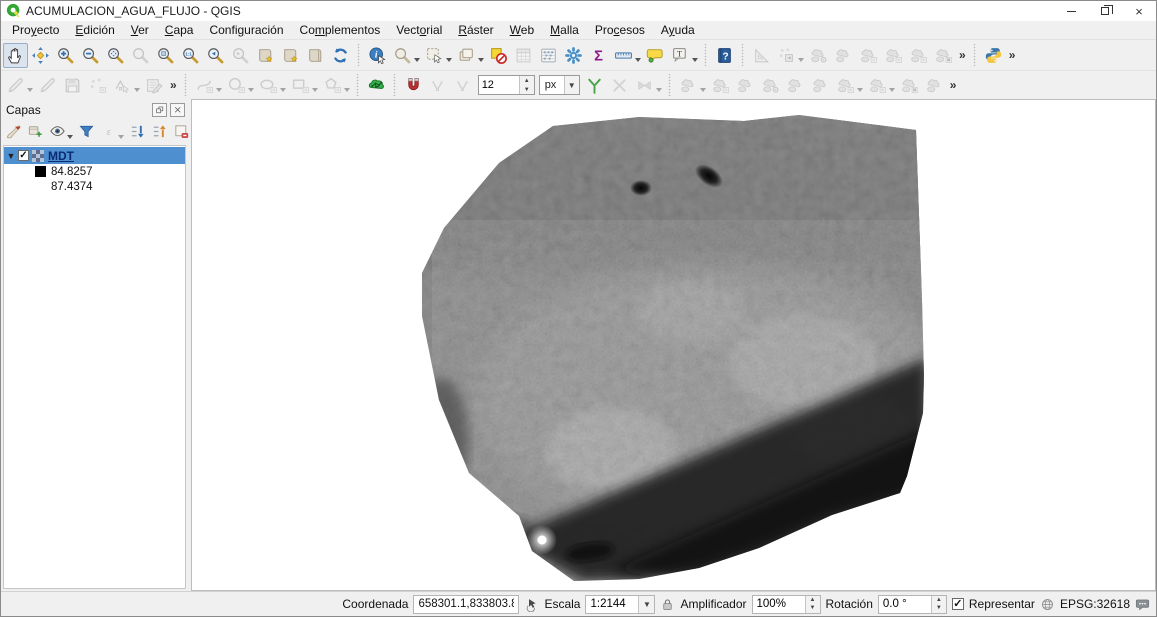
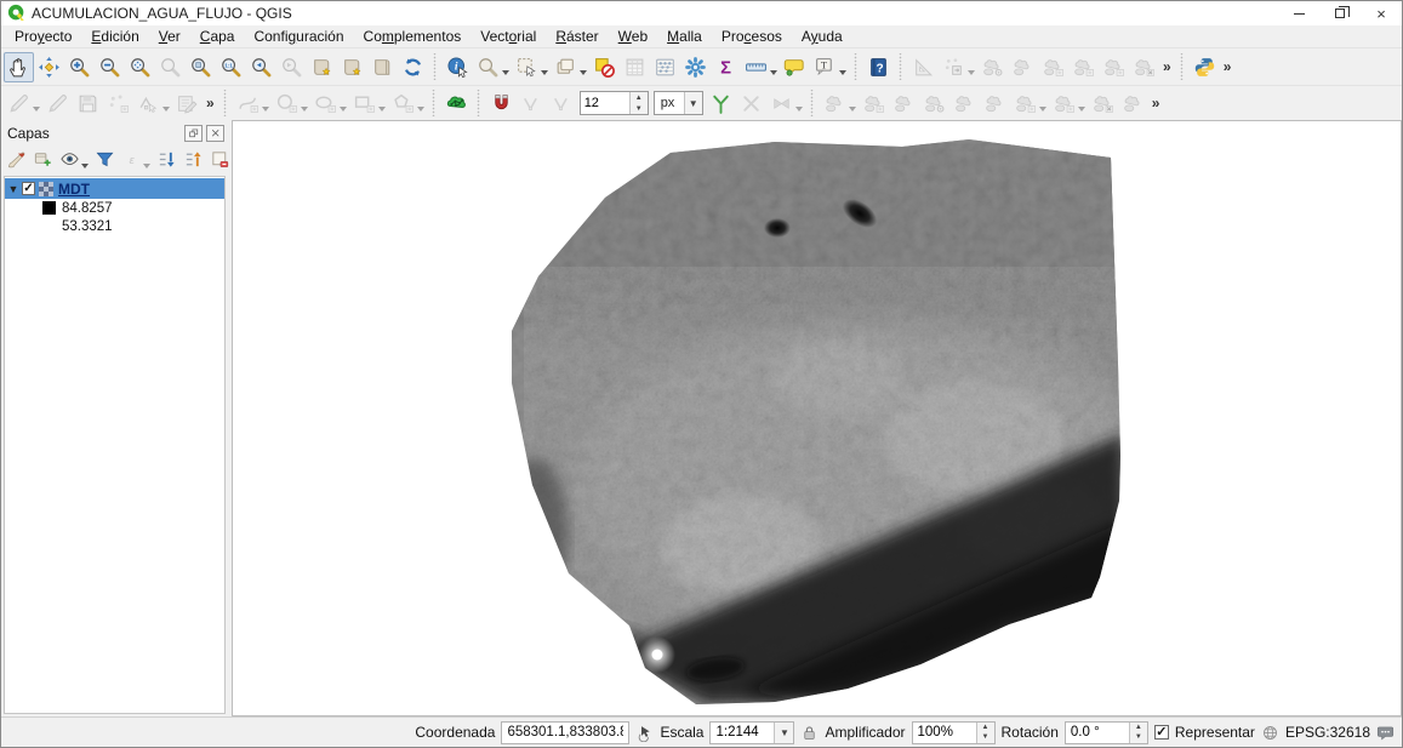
  ACUMULACION_AGUA_FLUJO - QGIS
  ×
  Proyecto
  Edición
  Ver
  Capa
  Configuración
  Complementos
  Vectorial
  Ráster
  Web
  Malla
  Procesos
  Ayuda
  i
  Σ
  T
  ?
  »
  »
  »
  12
  px
  ▼
  »
  Capas
  ε
  ▼
  ✓
  MDT
  84.8257
- 87.4374
+ 53.3321
  Coordenada
  658301.1,833803.8
  Escala
  1:2144
  ▼
  Amplificador
  100%
  Rotación
  0.0 °
  ✓
  Representar
  EPSG:32618
